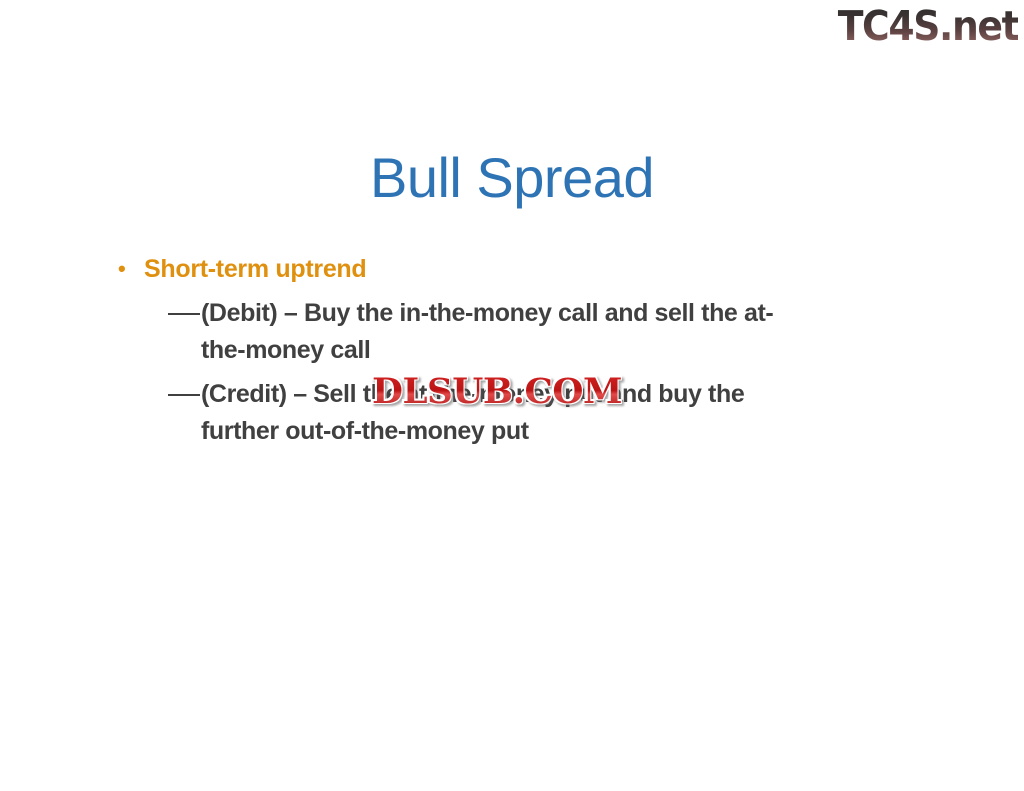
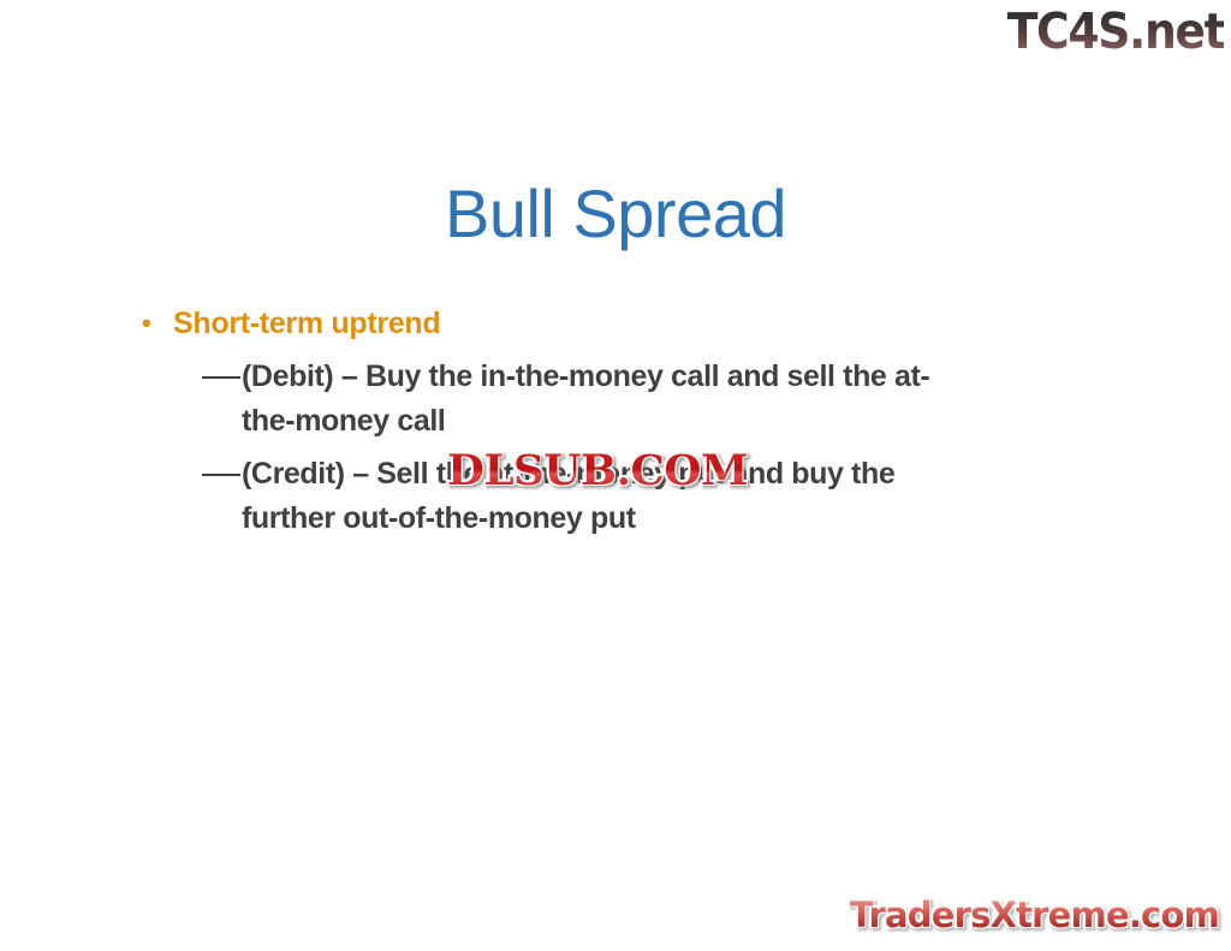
  TC4S.net
  Bull Spread
  •
  Short-term uptrend
  (Debit) – Buy the in-the-money call and sell the at-the-money call
  (Credit) – Sell tnd buy the further out-of-the-money put
  DLSUB.COM
+ TradersXtreme.com
